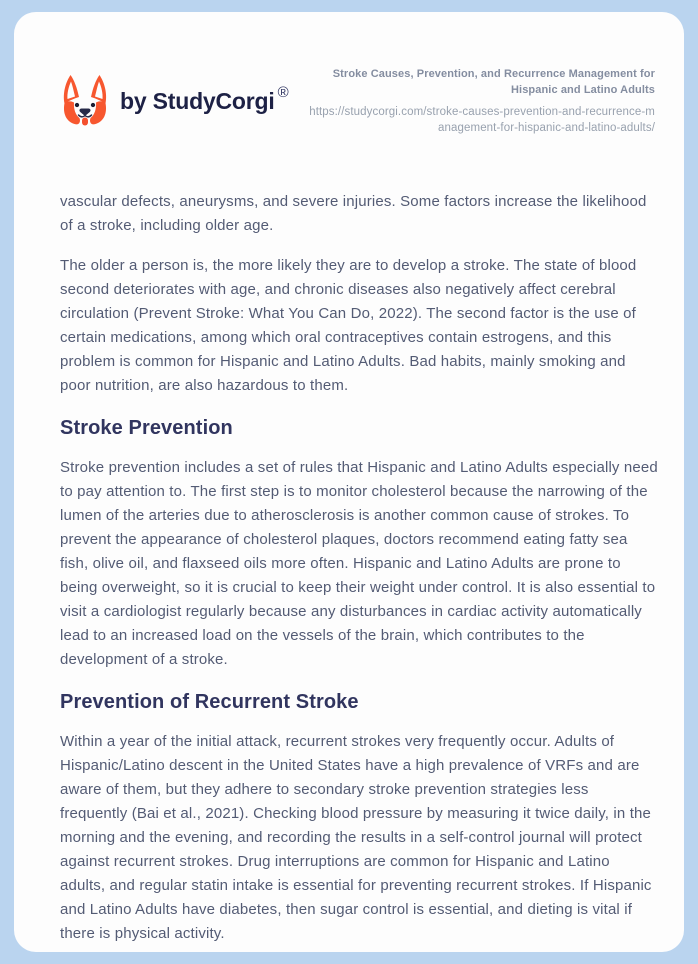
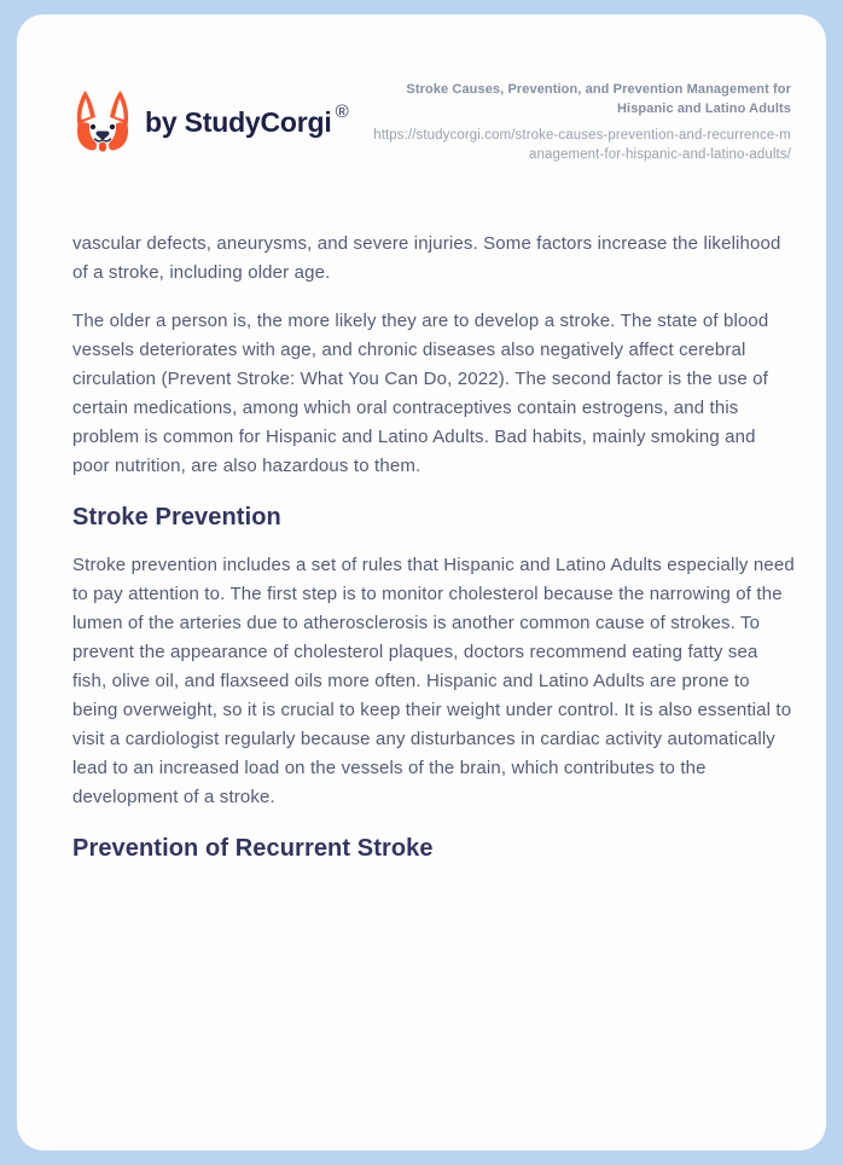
  by StudyCorgi
  ®
- Stroke Causes, Prevention, and Recurrence Management for Hispanic and Latino Adults
+ Stroke Causes, Prevention, and Prevention Management for Hispanic and Latino Adults
  https://studycorgi.com/stroke-causes-prevention-and-recurrence-management-for-hispanic-and-latino-adults/
  vascular defects, aneurysms, and severe injuries. Some factors increase the likelihood of a stroke, including older age.
- The older a person is, the more likely they are to develop a stroke. The state of blood second deteriorates with age, and chronic diseases also negatively affect cerebral circulation (Prevent Stroke: What You Can Do, 2022). The second factor is the use of certain medications, among which oral contraceptives contain estrogens, and this problem is common for Hispanic and Latino Adults. Bad habits, mainly smoking and poor nutrition, are also hazardous to them.
+ The older a person is, the more likely they are to develop a stroke. The state of blood vessels deteriorates with age, and chronic diseases also negatively affect cerebral circulation (Prevent Stroke: What You Can Do, 2022). The second factor is the use of certain medications, among which oral contraceptives contain estrogens, and this problem is common for Hispanic and Latino Adults. Bad habits, mainly smoking and poor nutrition, are also hazardous to them.
  Stroke Prevention
  Stroke prevention includes a set of rules that Hispanic and Latino Adults especially need to pay attention to. The first step is to monitor cholesterol because the narrowing of the lumen of the arteries due to atherosclerosis is another common cause of strokes. To prevent the appearance of cholesterol plaques, doctors recommend eating fatty sea fish, olive oil, and flaxseed oils more often. Hispanic and Latino Adults are prone to being overweight, so it is crucial to keep their weight under control. It is also essential to visit a cardiologist regularly because any disturbances in cardiac activity automatically lead to an increased load on the vessels of the brain, which contributes to the development of a stroke.
  Prevention of Recurrent Stroke
- Within a year of the initial attack, recurrent strokes very frequently occur. Adults of Hispanic/Latino descent in the United States have a high prevalence of VRFs and are aware of them, but they adhere to secondary stroke prevention strategies less frequently (Bai et al., 2021). Checking blood pressure by measuring it twice daily, in the morning and the evening, and recording the results in a self-control journal will protect against recurrent strokes. Drug interruptions are common for Hispanic and Latino adults, and regular statin intake is essential for preventing recurrent strokes. If Hispanic and Latino Adults have diabetes, then sugar control is essential, and dieting is vital if there is physical activity.
